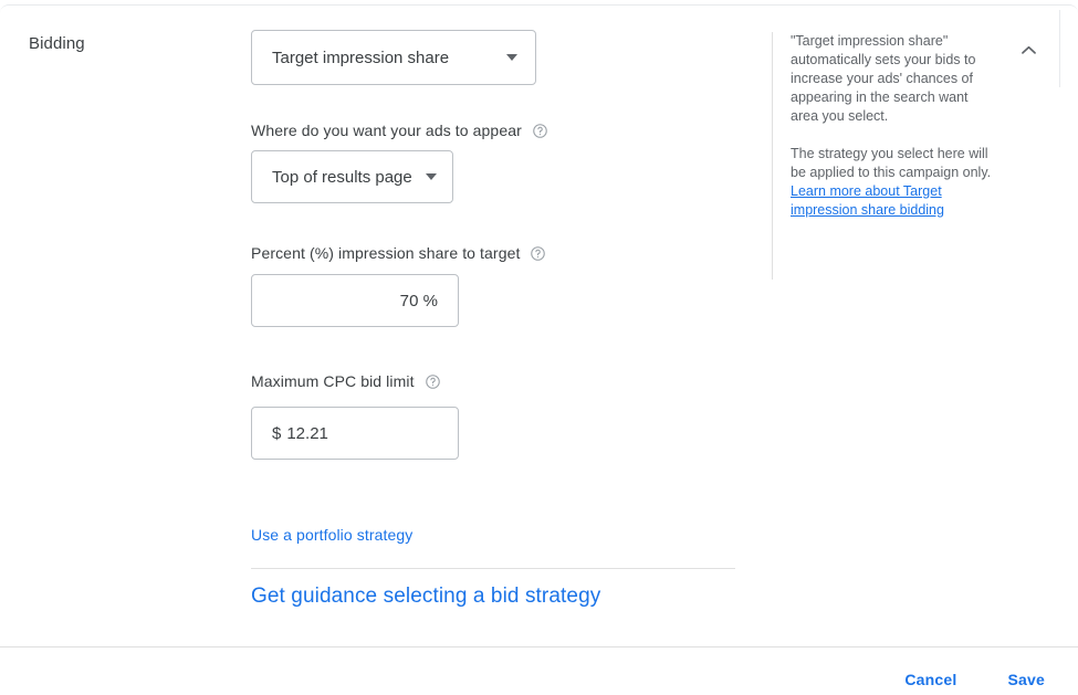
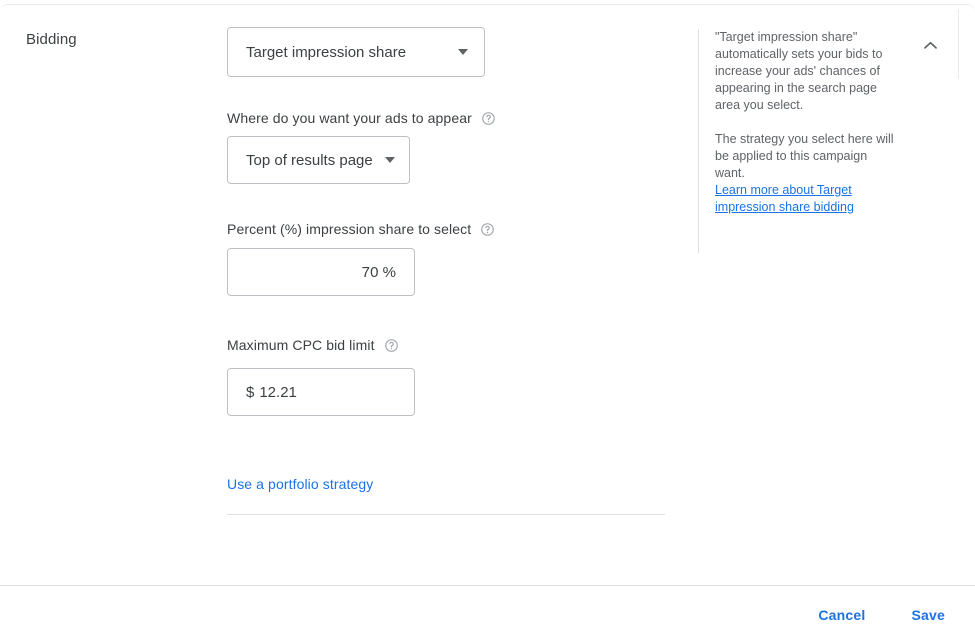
  Bidding
  Target impression share
  Where do you want your ads to appear
  Top of results page
- Percent (%) impression share to target
+ Percent (%) impression share to select
  70
  %
  Maximum CPC bid limit
  $
  12.21
  Use a portfolio strategy
- Get guidance selecting a bid strategy
- "Target impression share" automatically sets your bids to increase your ads' chances of appearing in the search want area you select.
+ "Target impression share" automatically sets your bids to increase your ads' chances of appearing in the search page area you select.
- The strategy you select here will be applied to this campaign only.
+ The strategy you select here will be applied to this campaign want.
  Learn more about Target impression share bidding
  Cancel
  Save
